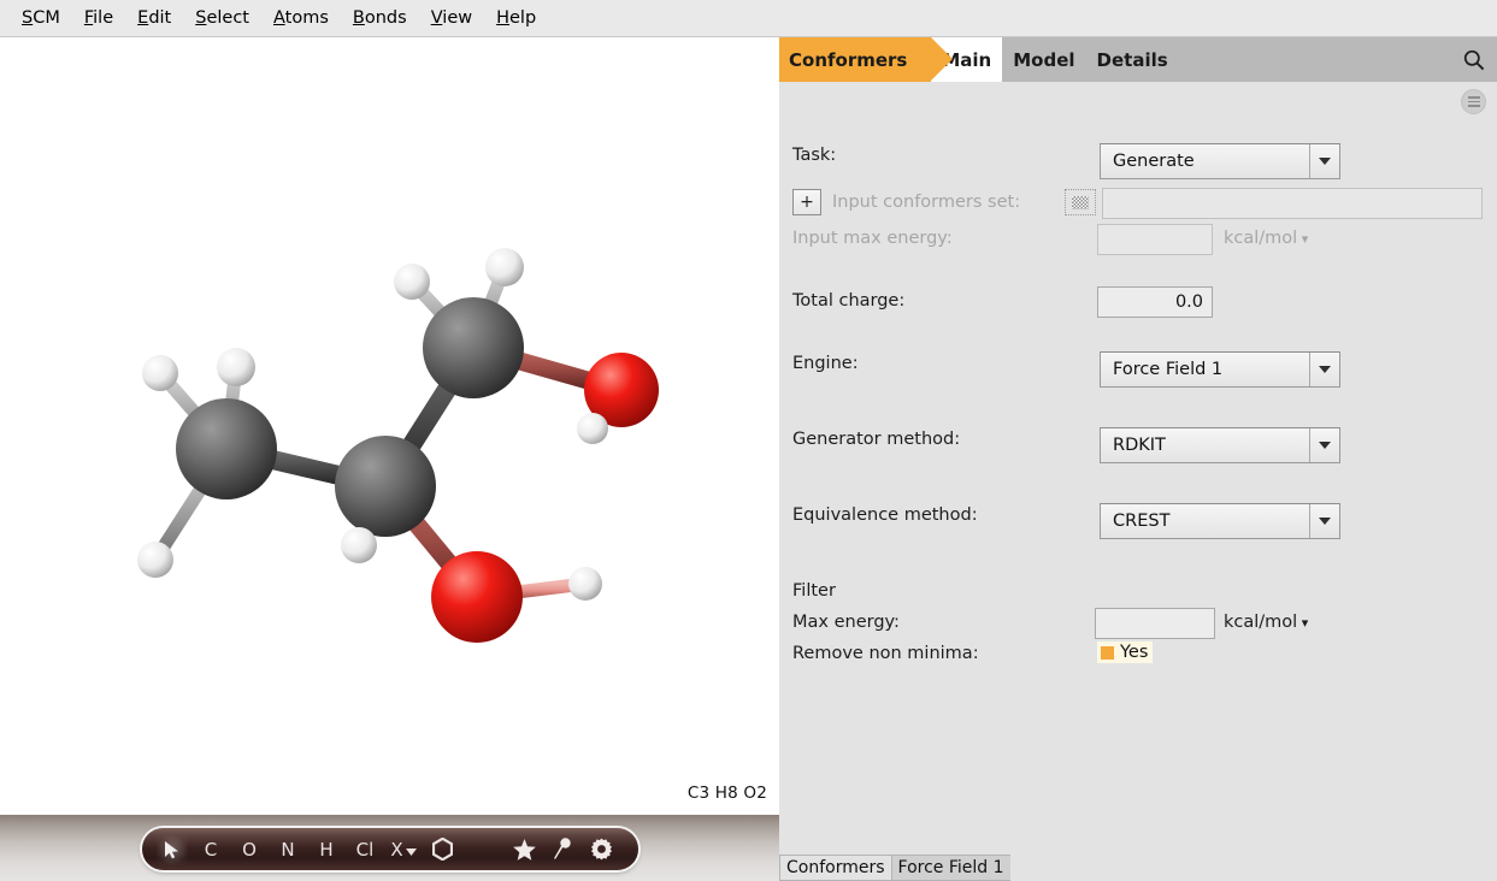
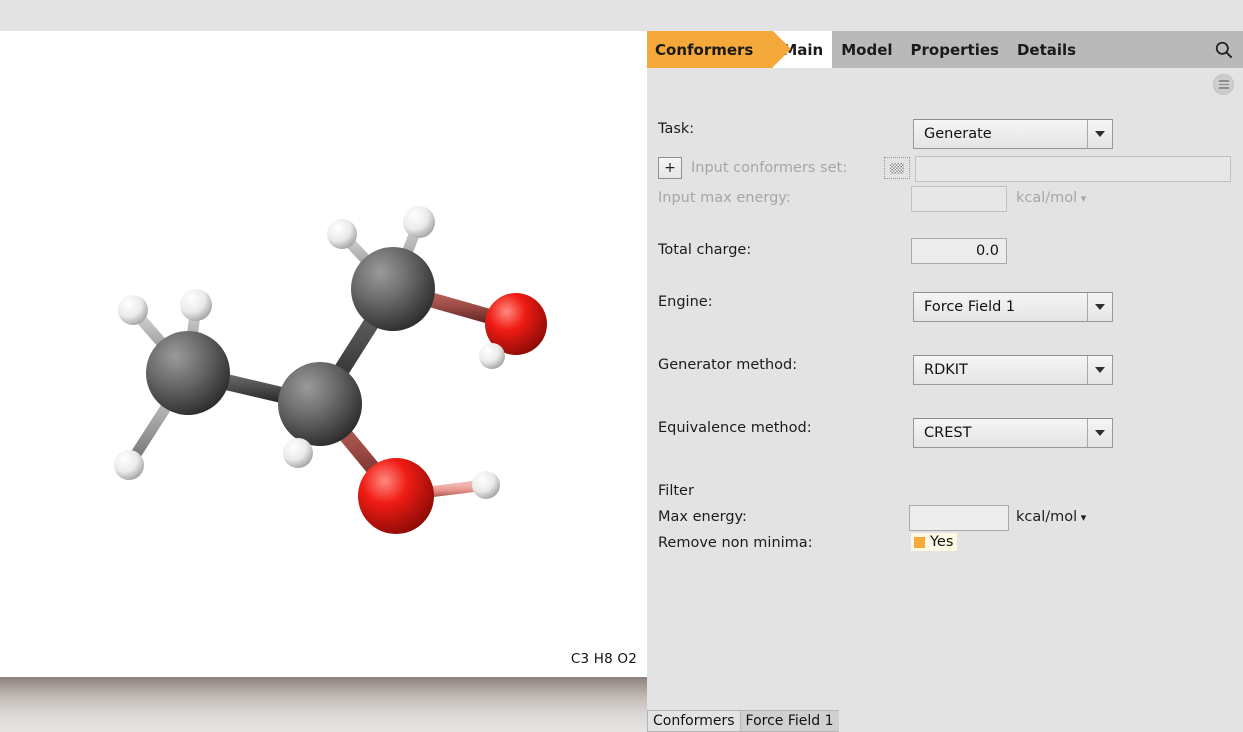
- SCM
- File
- Edit
- Select
- Atoms
- Bonds
- View
- Help
  C3 H8 O2
- C
- O
- N
- H
- Cl
- X
  Conformers
  ain
  Model
+ Properties
  Details
  Task:
  Generate
  +
  Input conformers set:
  Input max energy:
  kcal/mol ▾
  Total charge:
  0.0
  Engine:
  Force Field 1
  Generator method:
  RDKIT
  Equivalence method:
  CREST
  Filter
  Max energy:
  kcal/mol ▾
  Remove non minima:
  Yes
  Conformers
  Force Field 1
